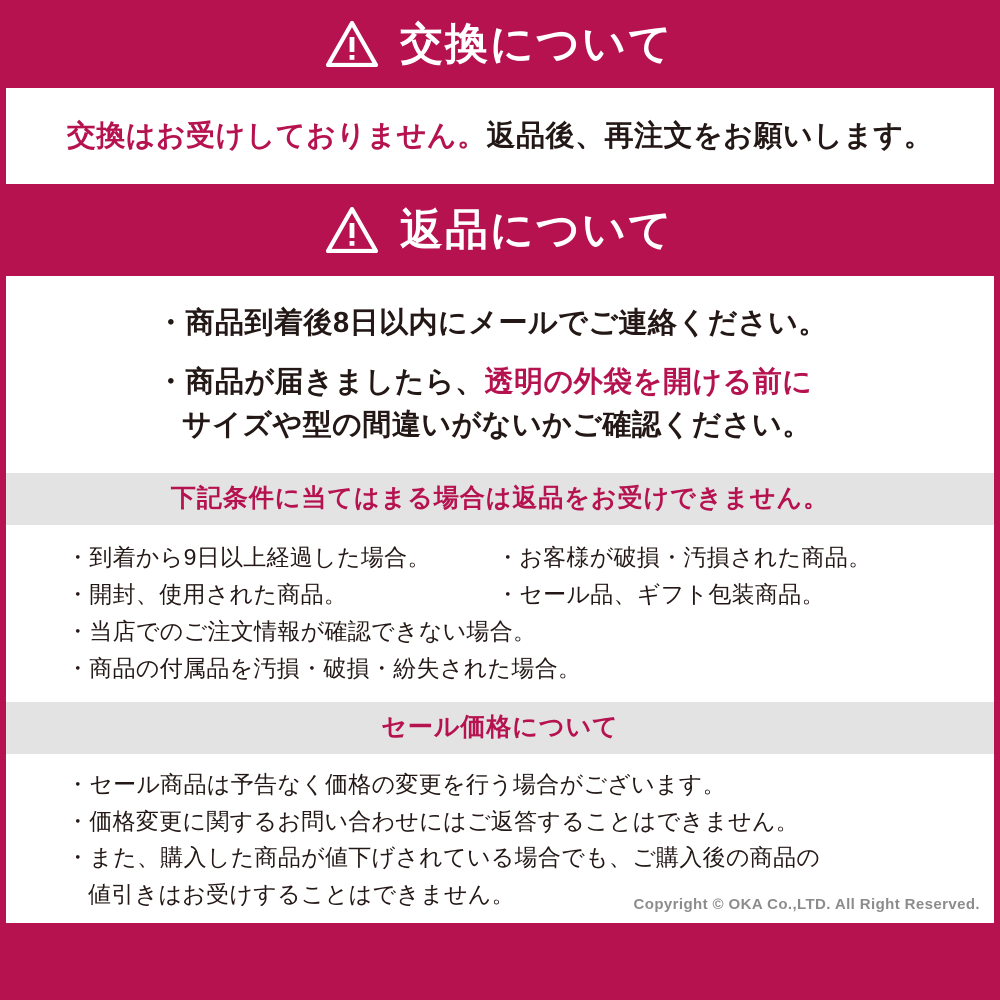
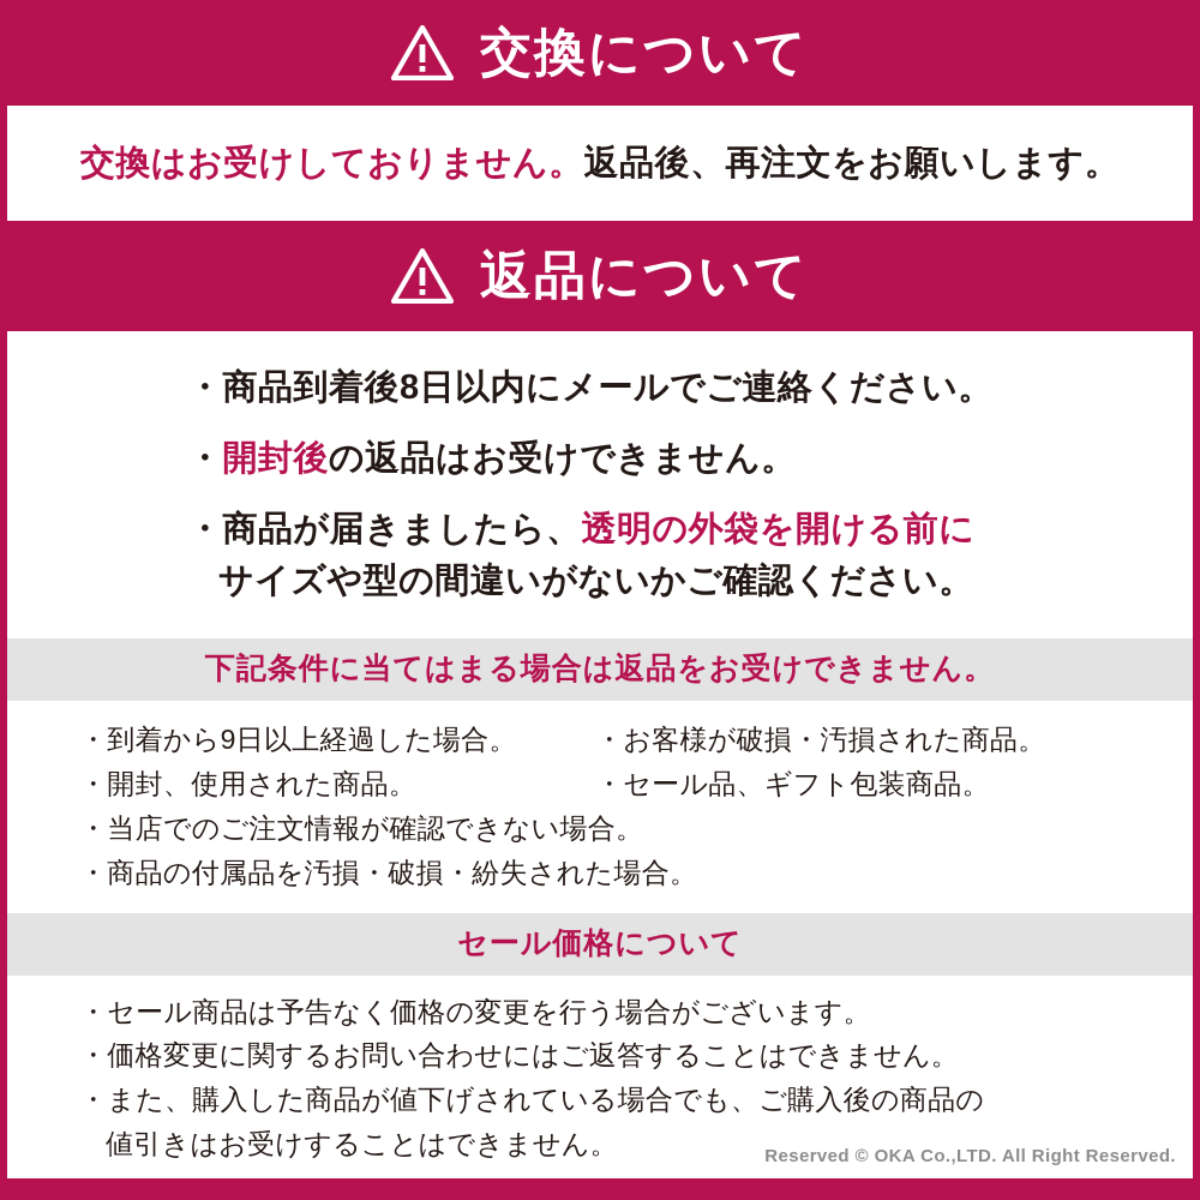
  交換について
  交換はお受けしておりません。返品後、再注文をお願いします。
  返品について
  ・商品到着後8日以内にメールでご連絡ください。
+ ・開封後の返品はお受けできません。
  ・商品が届きましたら、透明の外袋を開ける前に
  サイズや型の間違いがないかご確認ください。
  下記条件に当てはまる場合は返品をお受けできません。
  ・到着から9日以上経過した場合。
  ・開封、使用された商品。
  ・当店でのご注文情報が確認できない場
  ・商品の付属品を汚損・破損・紛失され
  ・お客様が破損・汚損された商品。
  ・セール品、ギフト包装商品。
  セール価格について
  ・セール商品は予告なく価格の変更を行う場合がございます。
  ・価格変更に関するお問い合わせにはご返答することはできません。
  ・また、購入した商品が値下げされている場合でも、ご購入後の商品の
  値引きはお受けすることはできません。
- Copyright © OKA Co.,LTD. All Right Reserved.
+ Reserved © OKA Co.,LTD. All Right Reserved.
